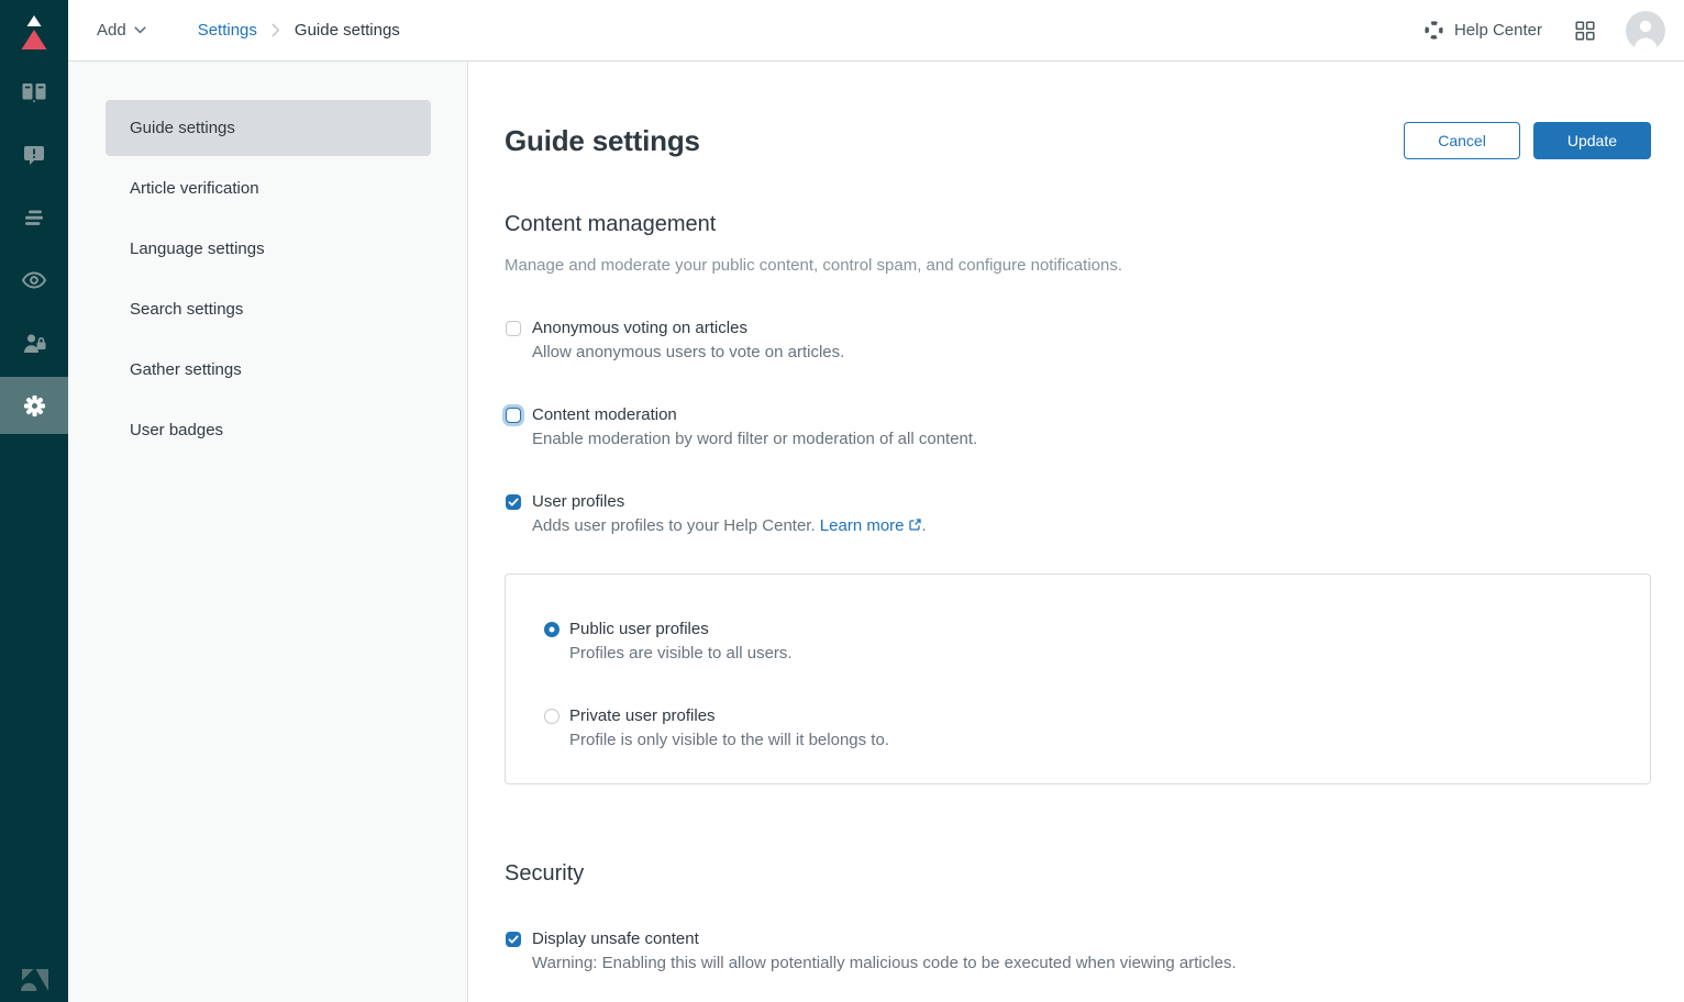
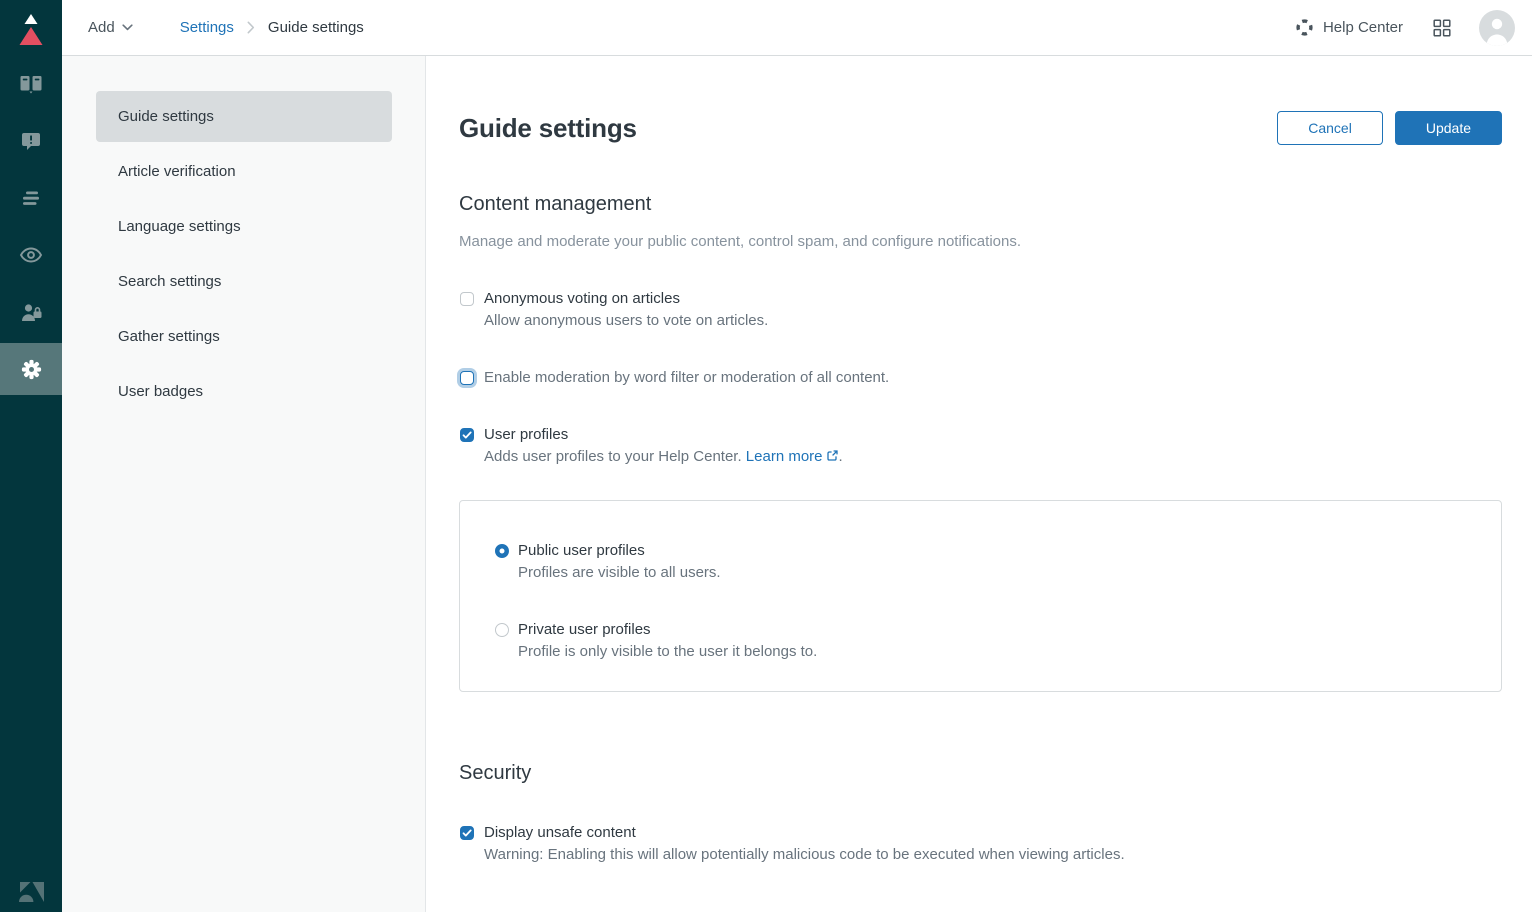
  Add
  Settings
  Guide settings
  Help Center
  Guide settings
  Article verification
  Language settings
  Search settings
  Gather settings
  User badges
  Guide settings
  Cancel
  Update
  Content management
  Manage and moderate your public content, control spam, and configure notifications.
  Anonymous voting on articles
  Allow anonymous users to vote on articles.
- Content moderation
  Enable moderation by word filter or moderation of all content.
  User profiles
  Adds user profiles to your Help Center. Learn more .
  Public user profiles
  Profiles are visible to all users.
  Private user profiles
- Profile is only visible to the will it belongs to.
+ Profile is only visible to the user it belongs to.
  Security
  Display unsafe content
  Warning: Enabling this will allow potentially malicious code to be executed when viewing articles.
